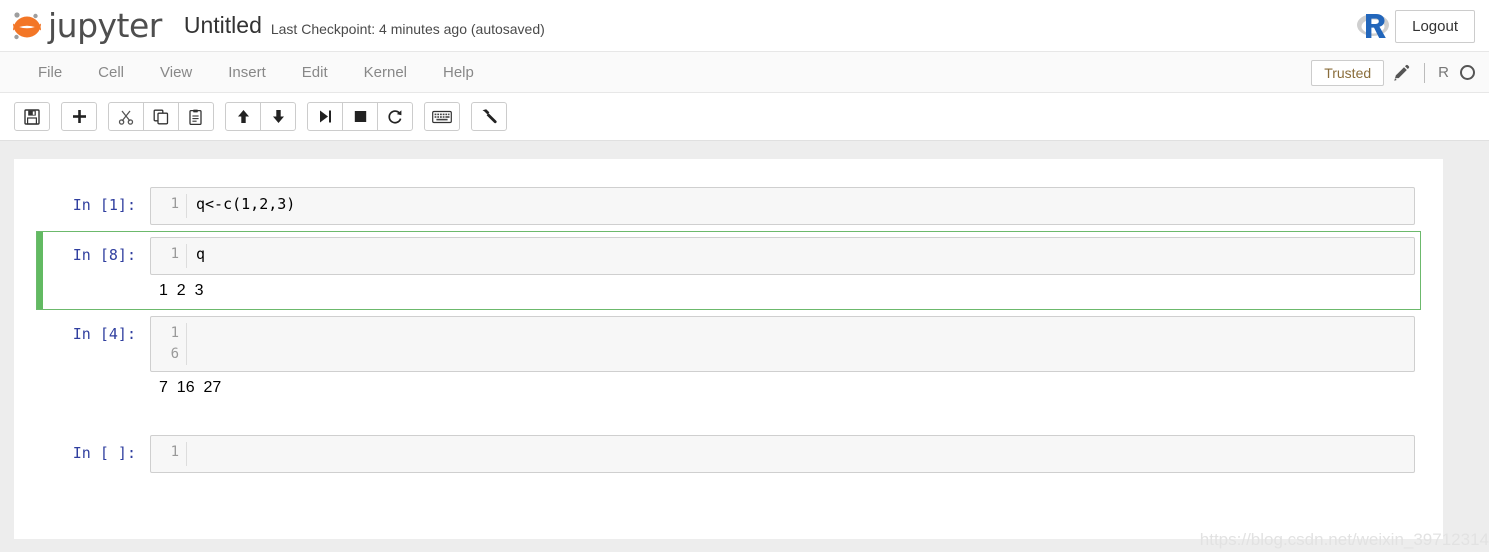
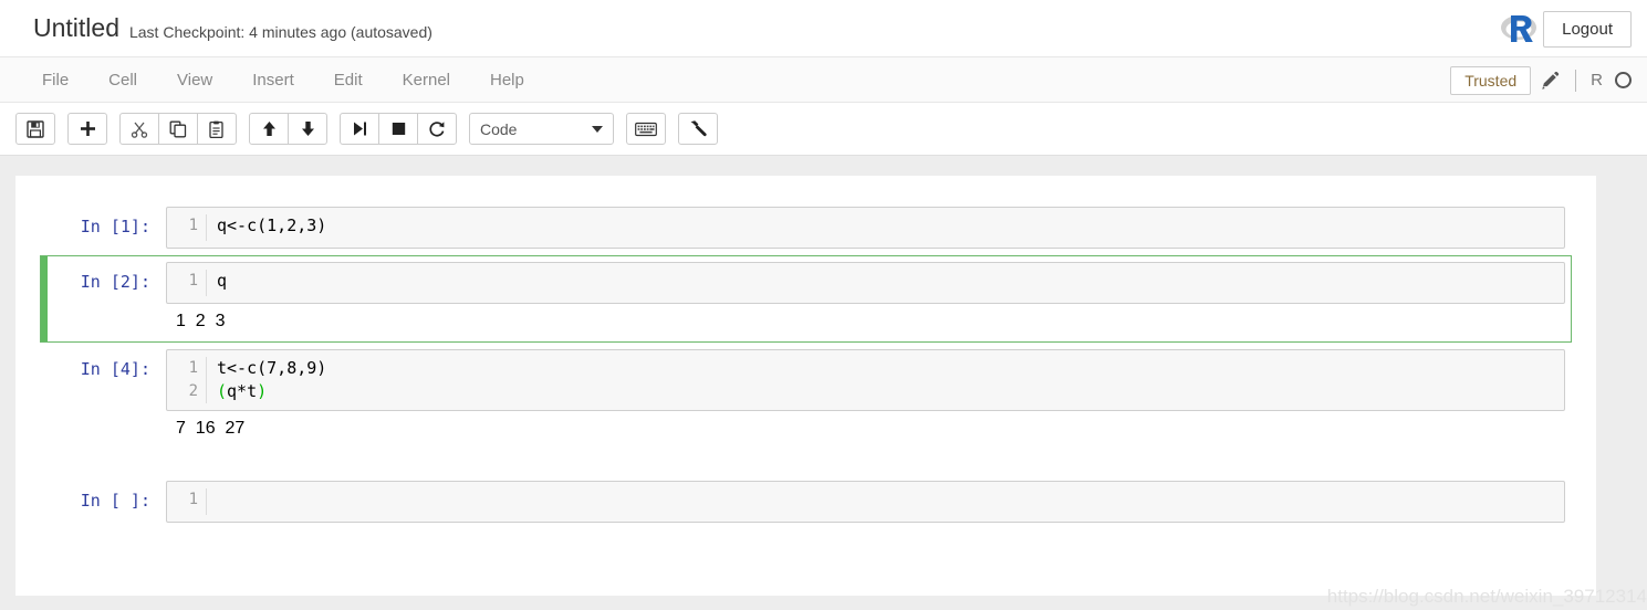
- jupyter
  Untitled
  Last Checkpoint: 4 minutes ago (autosaved)
  Logout
  File
  Cell
  View
  Insert
  Edit
  Kernel
  Help
  Trusted
  R
+ Code
  In [1]:
  1
  q<-c(1,2,3)
- In [8]:
+ In [2]:
  1
  q
  1 2 3
  In [4]:
  1
- 6
+ 2
+ t<-c(7,8,9)
+ (q*t)
  7 16 27
  In [ ]:
  1
  https://blog.csdn.net/weixin_39712314
